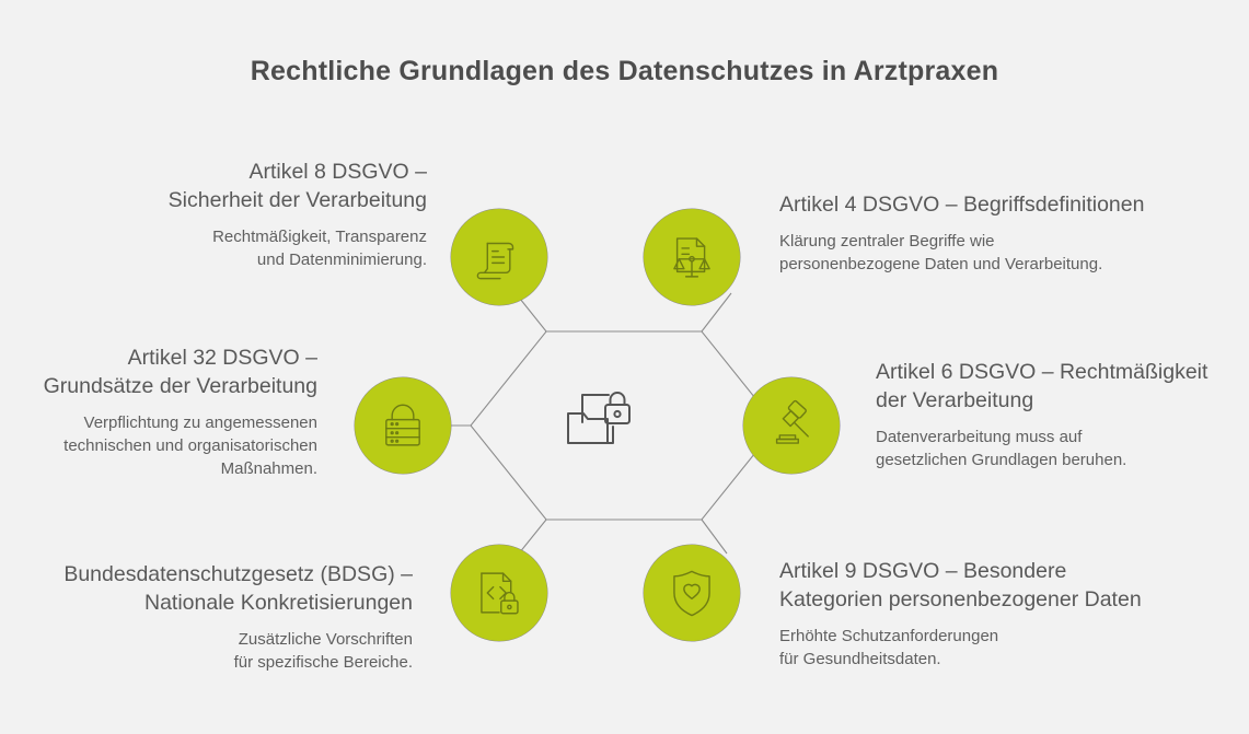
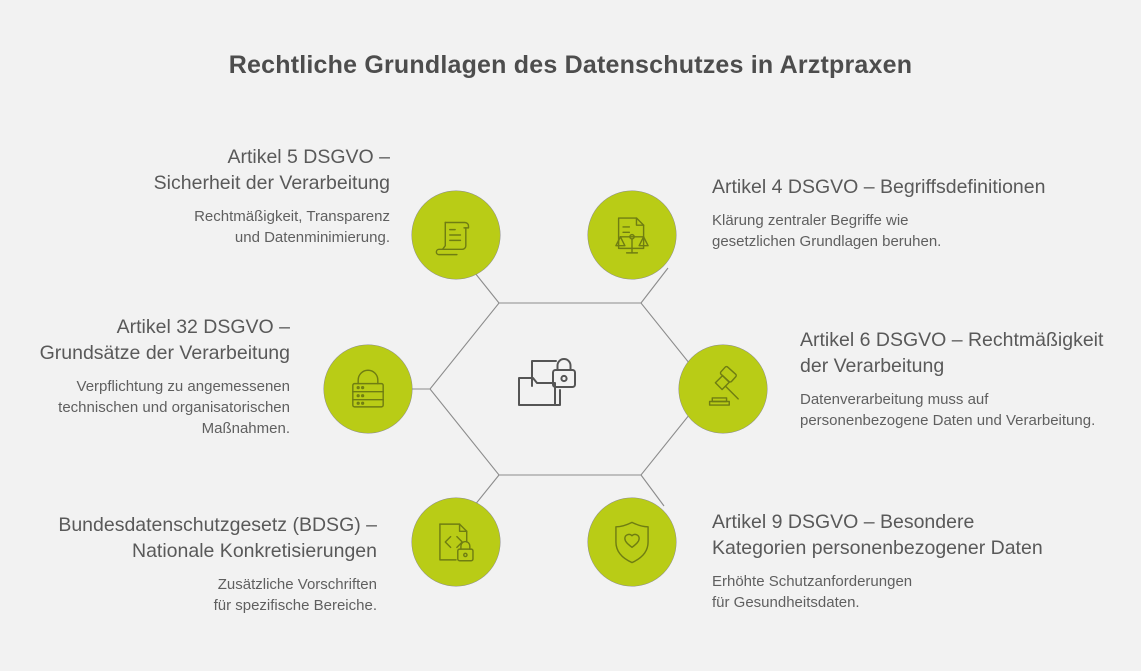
  Rechtliche Grundlagen des Datenschutzes in Arztpraxen
- Artikel 8 DSGVO –
+ Artikel 5 DSGVO –
  Sicherheit der Verarbeitung
  Rechtmäßigkeit, Transparenz
  und Datenminimierung.
  Artikel 4 DSGVO – Begriffsdefinitionen
  Klärung zentraler Begriffe wie
- personenbezogene Daten und Verarbeitung.
+ gesetzlichen Grundlagen beruhen.
  Artikel 32 DSGVO –
  Grundsätze der Verarbeitung
  Verpflichtung zu angemessenen
  technischen und organisatorischen
  Maßnahmen.
  Artikel 6 DSGVO – Rechtmäßigkeit
  der Verarbeitung
  Datenverarbeitung muss auf
- gesetzlichen Grundlagen beruhen.
+ personenbezogene Daten und Verarbeitung.
  Bundesdatenschutzgesetz (BDSG) –
  Nationale Konkretisierungen
  Zusätzliche Vorschriften
  für spezifische Bereiche.
  Artikel 9 DSGVO – Besondere
  Kategorien personenbezogener Daten
  Erhöhte Schutzanforderungen
  für Gesundheitsdaten.
